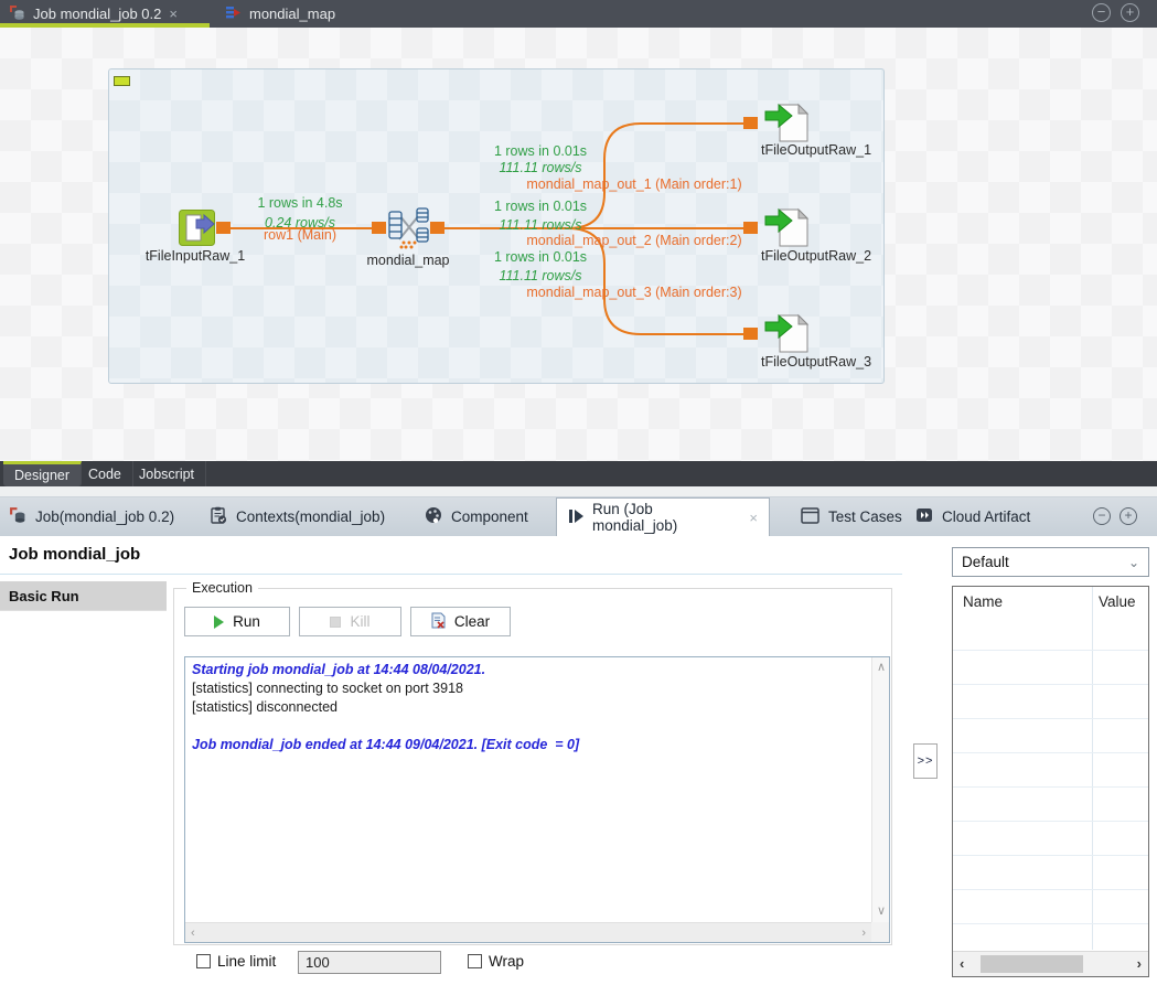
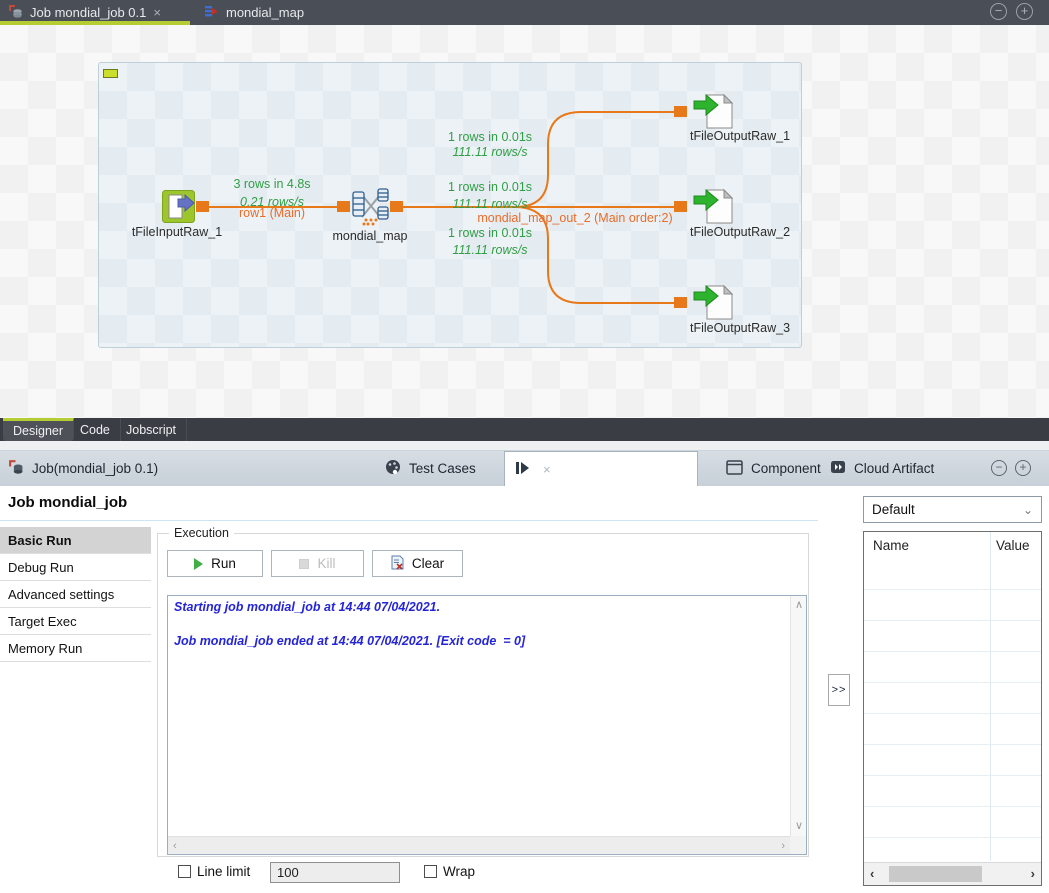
- Job mondial_job 0.2
+ Job mondial_job 0.1
  ×
  mondial_map
  −
  +
  tFileInputRaw_1
  mondial_map
  tFileOutputRaw_1
  tFileOutputRaw_2
  tFileOutputRaw_3
- 1 rows in 4.8s
+ 3 rows in 4.8s
- 0.24 rows/s
+ 0.21 rows/s
  row1 (Main)
  1 rows in 0.01s
  111.11 rows/s
- mondial_map_out_1 (Main order:1)
  1 rows in 0.01s
  111.11 rows/s
  mondial_map_out_2 (Main order:2)
  1 rows in 0.01s
  111.11 rows/s
- mondial_map_out_3 (Main order:3)
  Designer
  Code
  Jobscript
- Job(mondial_job 0.2)
+ Job(mondial_job 0.1)
- Contexts(mondial_job)
- Component
+ Test Cases
- Run (Job mondial_job)
  ×
- Test Cases
+ Component
  Cloud Artifact
  −
  +
  Job mondial_job
  Basic Run
+ Debug Run
+ Advanced settings
+ Target Exec
+ Memory Run
  Execution
  Run
  Kill
  Clear
- Starting job mondial_job at 14:44 08/04/2021.
+ Starting job mondial_job at 14:44 07/04/2021.
- [statistics] connecting to socket on port 3918
- [statistics] disconnected
- Job mondial_job ended at 14:44 09/04/2021. [Exit code = 0]
+ Job mondial_job ended at 14:44 07/04/2021. [Exit code = 0]
  ∧
  ∨
  ‹
  ›
  Line limit
  100
  Wrap
  >>
  Default
  ⌄
  Name
  Value
  ‹
  ›
